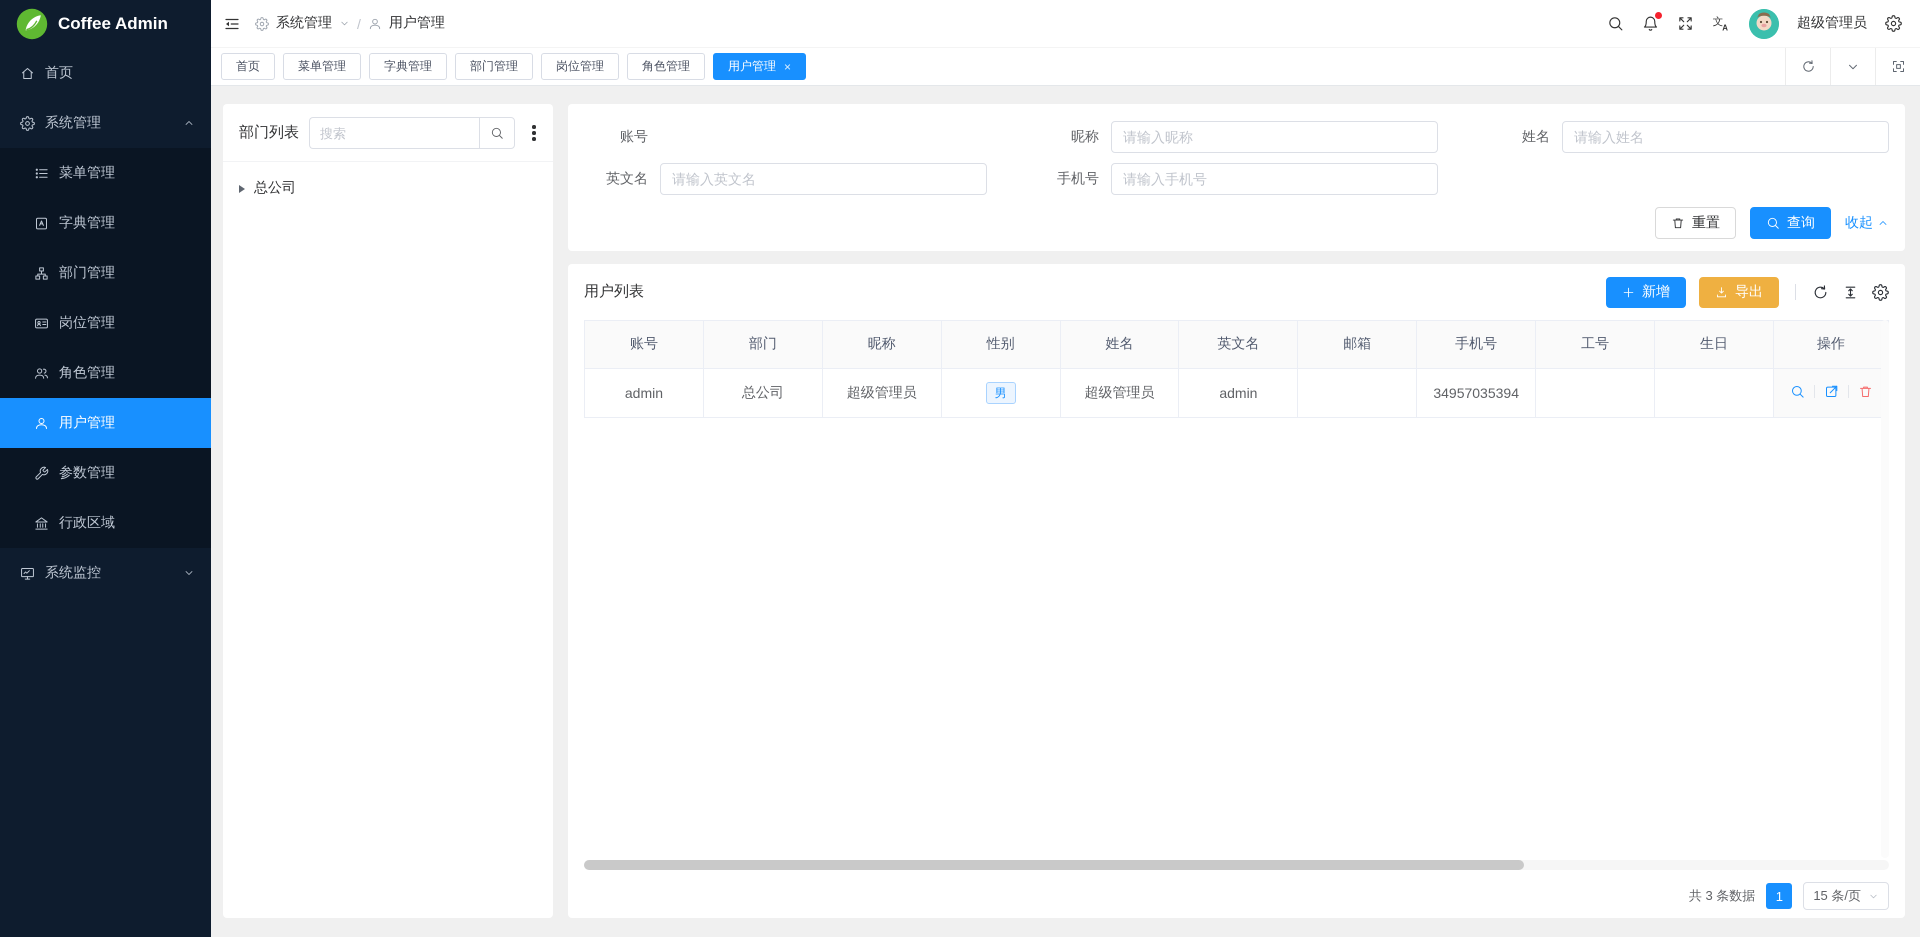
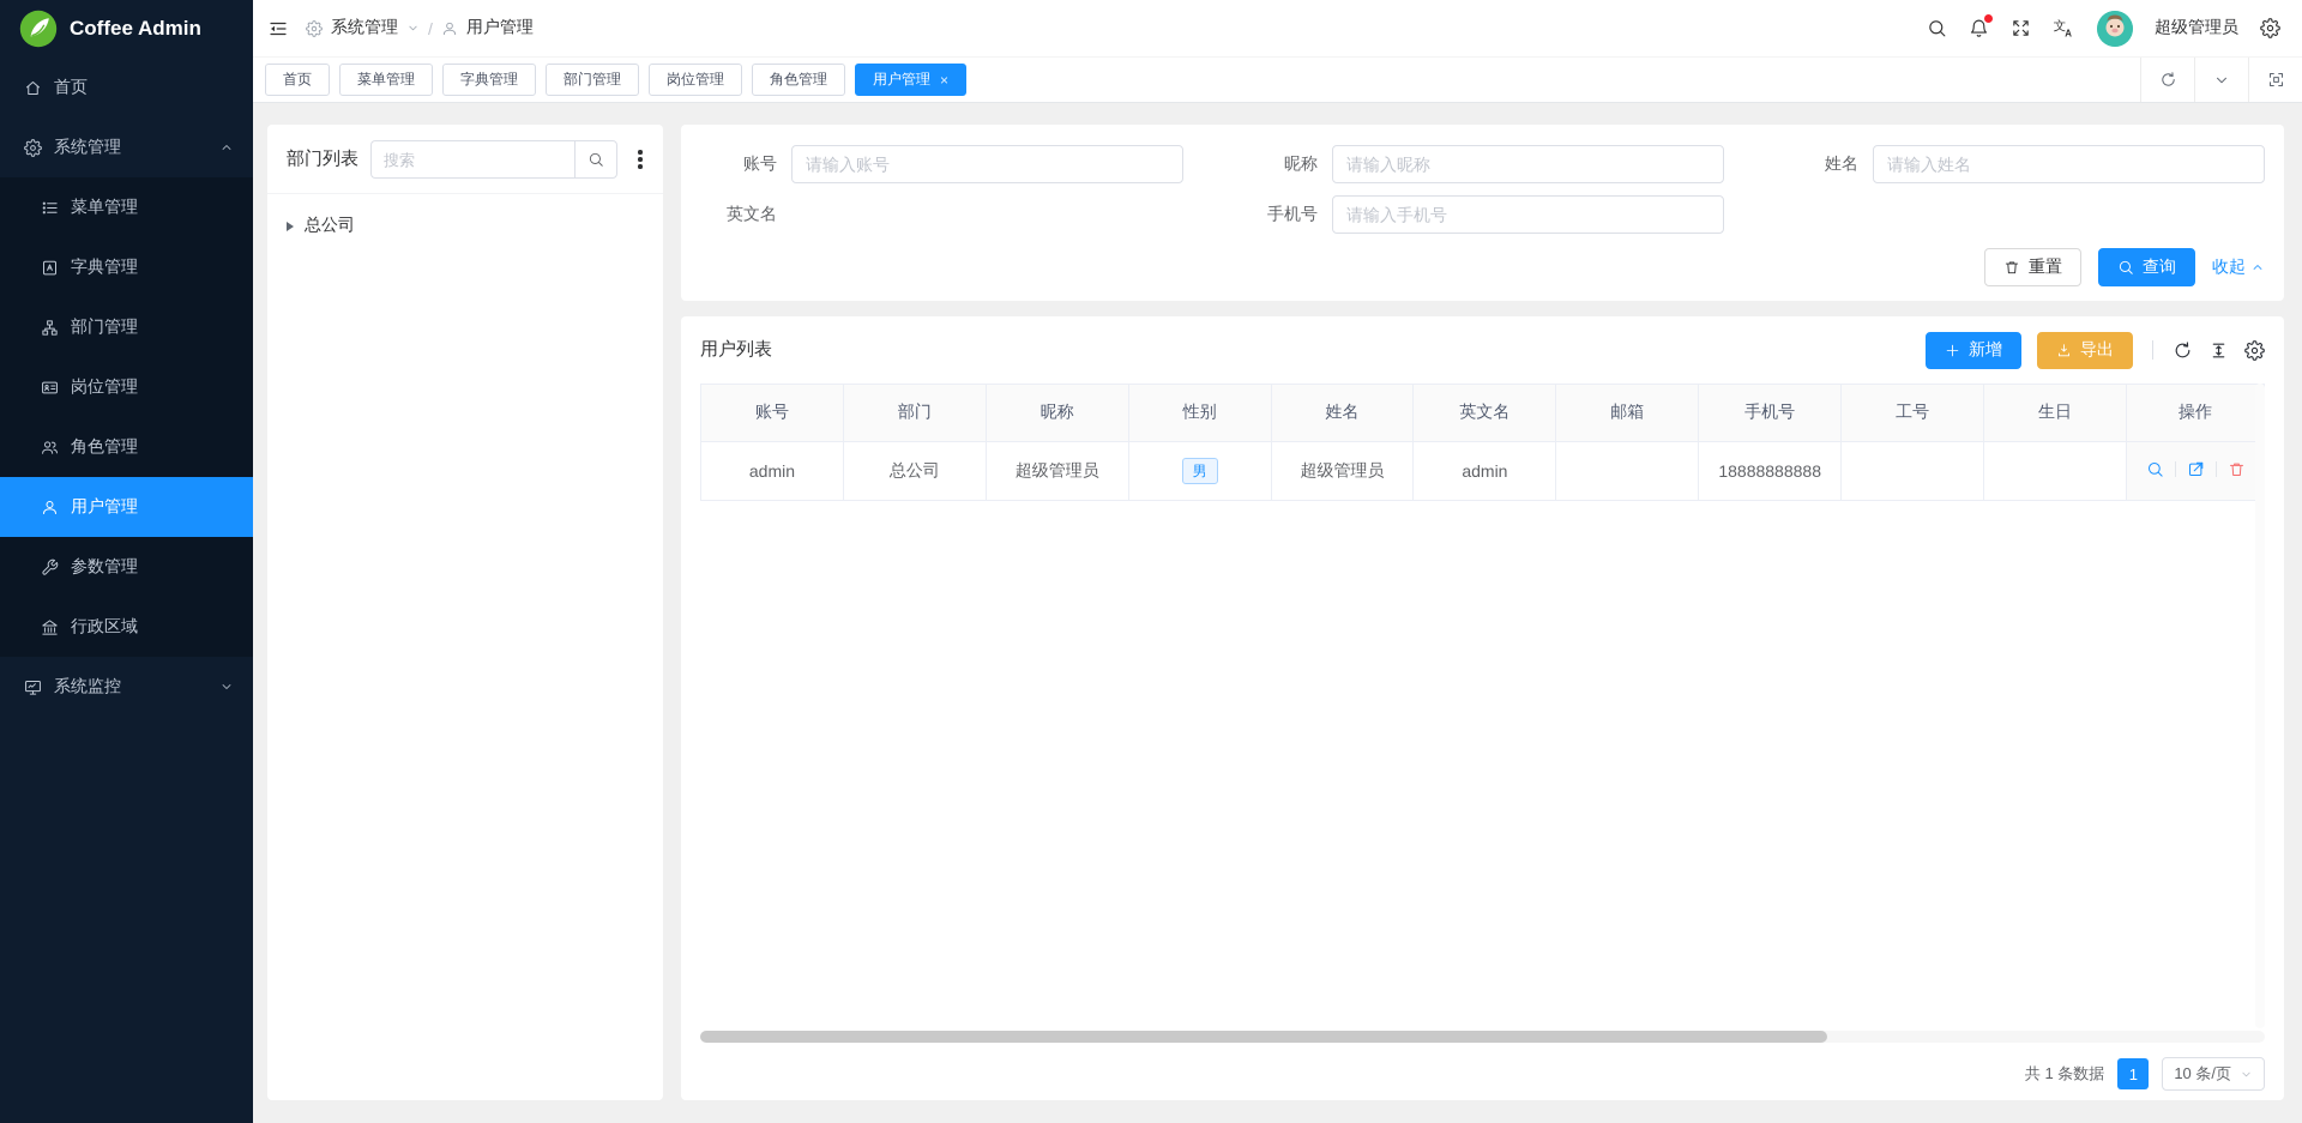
  Coffee Admin
  首页
  系统管理
  菜单管理
  字典管理
  部门管理
  岗位管理
  角色管理
  用户管理
  参数管理
  行政区域
  系统监控
  系统管理
  /
  用户管理
  文
  A
  超级管理员
  首页
  菜单管理
  字典管理
  部门管理
  岗位管理
  角色管理
  用户管理
  ×
  部门列表
  搜索
  总公司
  账号
+ 请输入账号
  昵称
  请输入昵称
  姓名
  请输入姓名
  英文名
- 请输入英文名
  手机号
  请输入手机号
  重置
  查询
  收起
  用户列表
  新增
  导出
  账号	部门	昵称	性别	姓名	英文名	邮箱	手机号	工号	生日	操作
- admin	总公司	超级管理员	男	超级管理员	admin		34957035394
+ admin	总公司	超级管理员	男	超级管理员	admin		18888888888
- 共 3 条数据
+ 共 1 条数据
  1
- 15 条/页
+ 10 条/页
